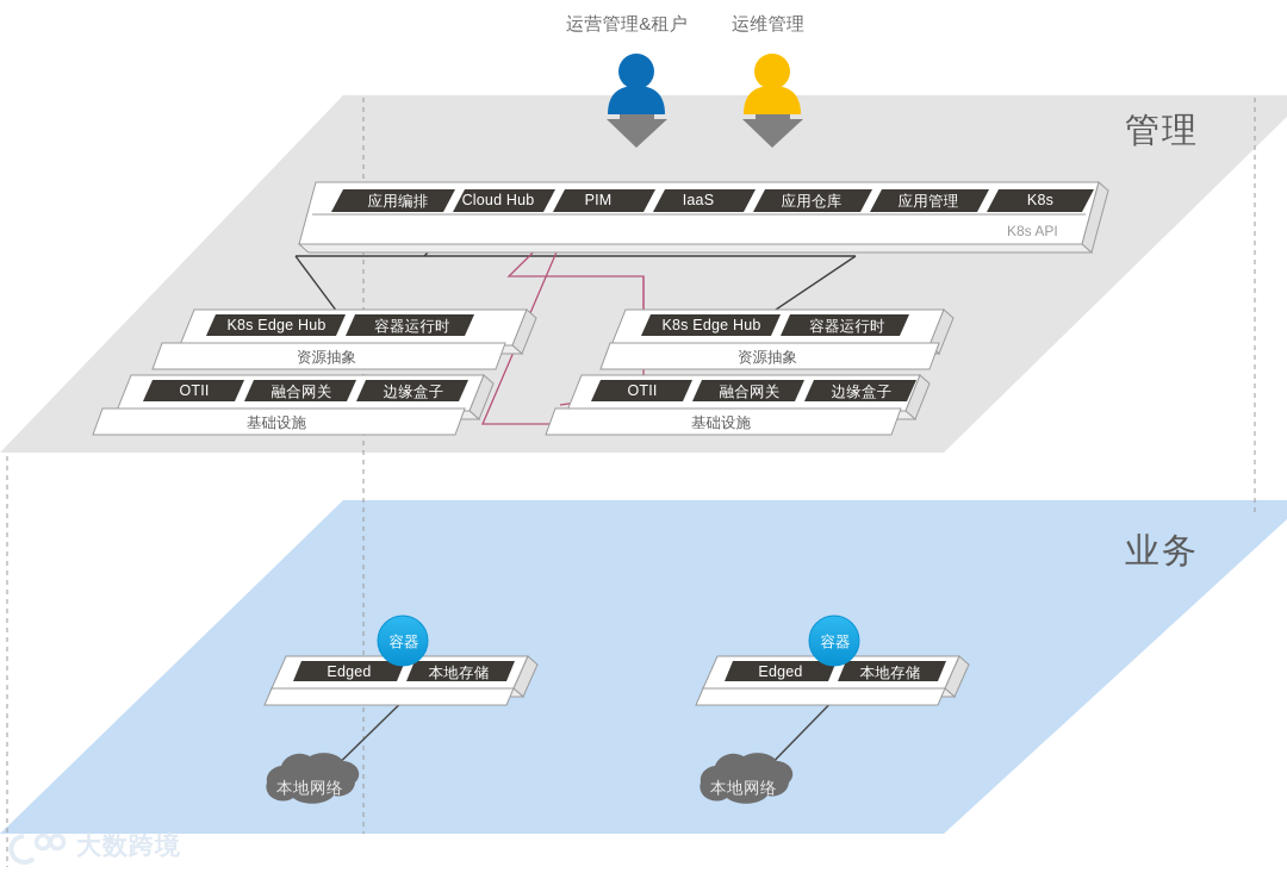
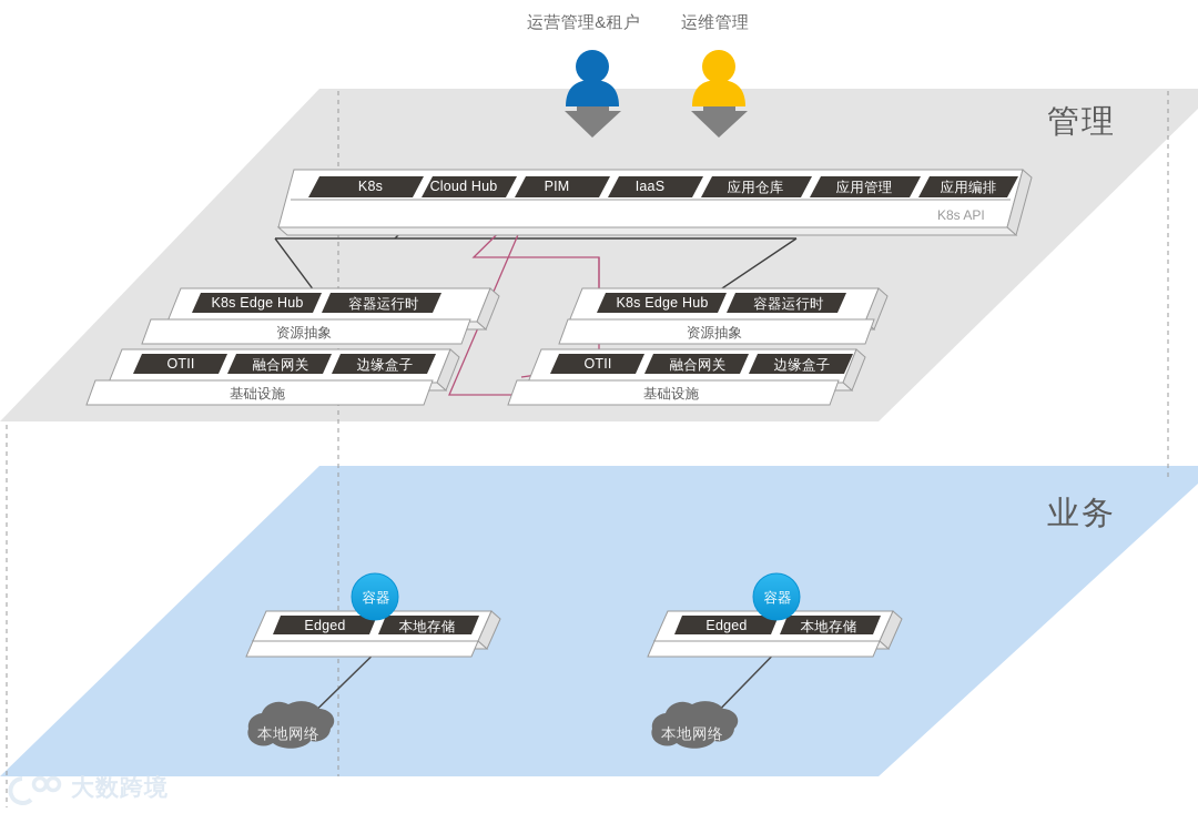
  运营管理&租户
  运维管理
  管理
  业务
- 应用编排
+ K8s
  Cloud Hub
  PIM
  IaaS
  应用仓库
  应用管理
- K8s
+ 应用编排
  K8s API
  K8s Edge Hub
  容器运行时
  资源抽象
  OTII
  融合网关
  边缘盒子
  基础设施
  K8s Edge Hub
  容器运行时
  资源抽象
  OTII
  融合网关
  边缘盒子
  基础设施
  容器
  Edged
  本地存储
  本地网络
  容器
  Edged
  本地存储
  本地网络
  大数跨境
